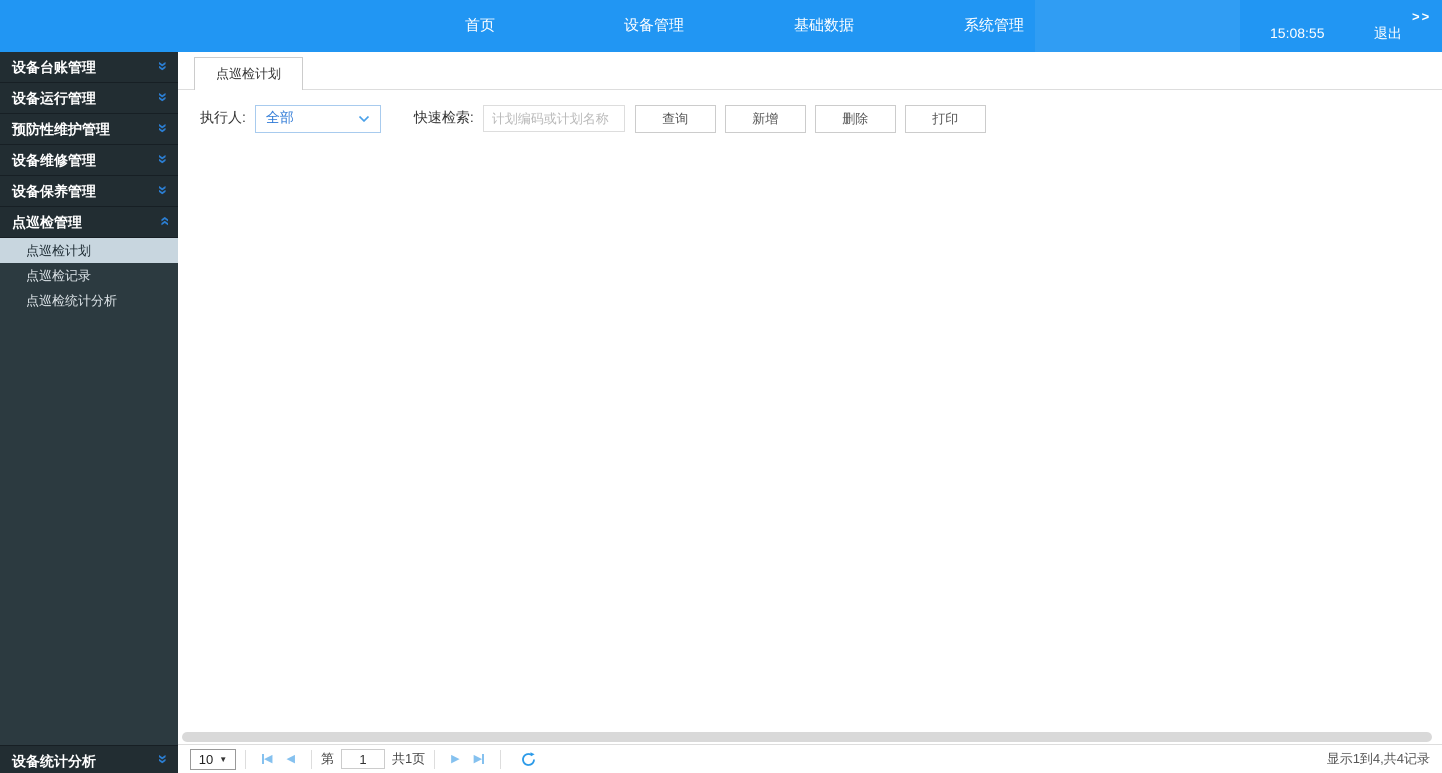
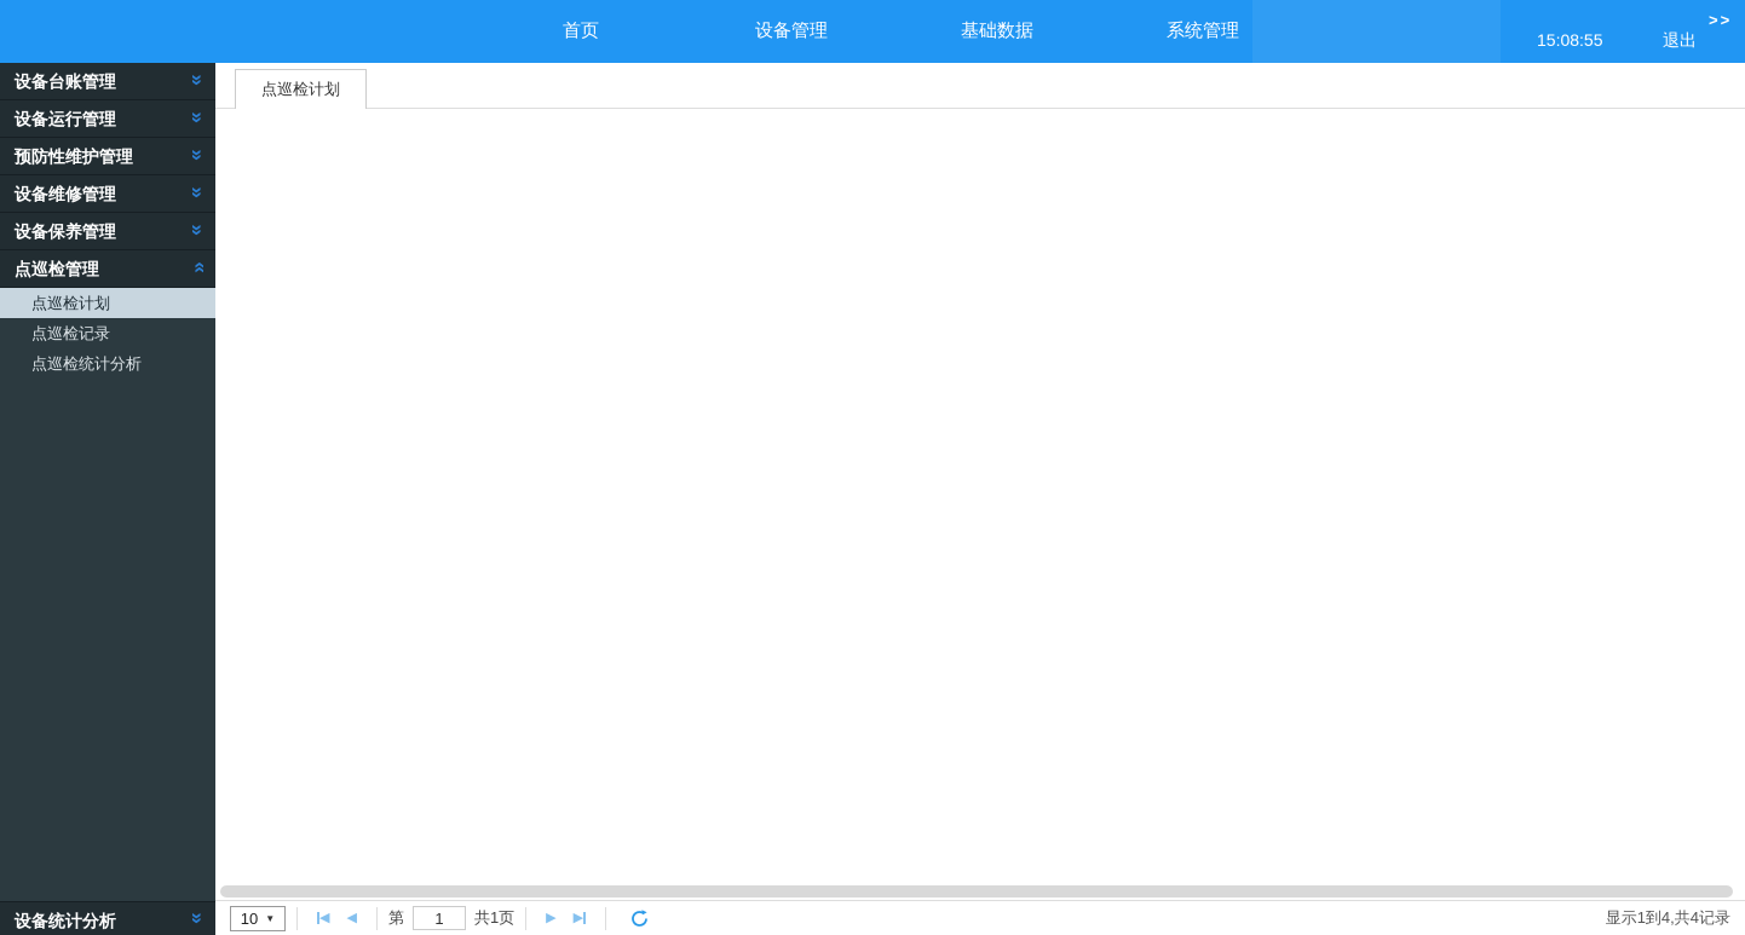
  首页
  设备管理
  基础数据
  系统管理
  15:08:55
  退出
  >>
  设备台账管理
  设备运行管理
  预防性维护管理
  设备维修管理
  设备保养管理
  点巡检管理
  点巡检计划
  点巡检记录
  点巡检统计分析
  设备统计分析
  点巡检计划
- 执行人:
- 全部
- 快速检索:
- 计划编码或计划名称
- 查询
- 新增
- 删除
- 打印
  10
  ▼
  ◀
  ◀
  第
  1
  共1页
  ▶
  ▶
  显示1到4,共4记录
